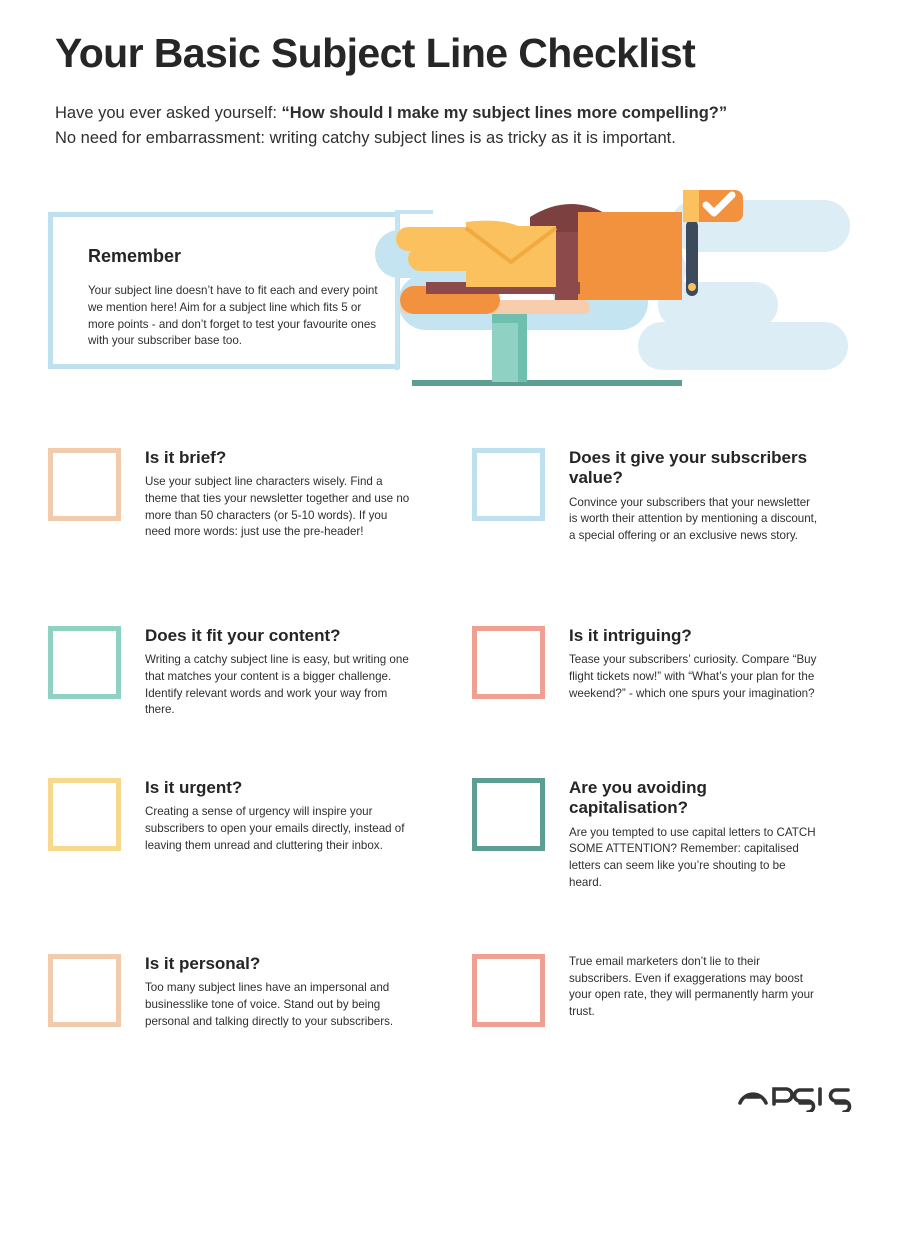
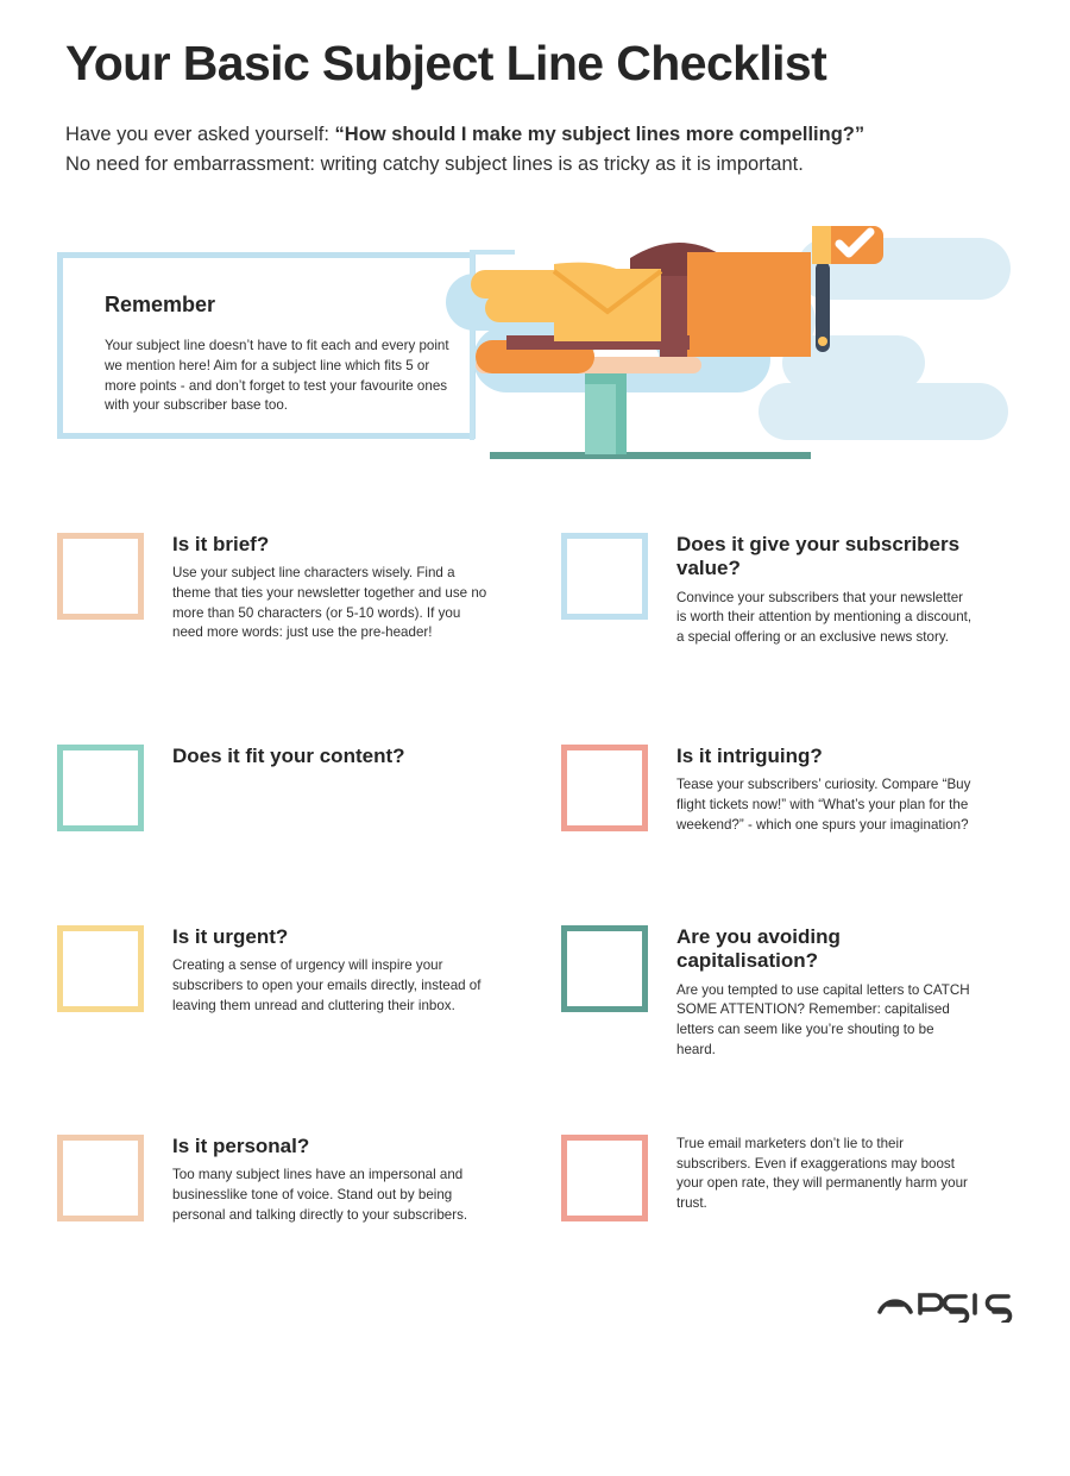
  Your Basic Subject Line Checklist
  Have you ever asked yourself: “How should I make my subject lines more compelling?”
  No need for embarrassment: writing catchy subject lines is as tricky as it is important.
  Remember
  Your subject line doesn’t have to fit each and every point we mention here! Aim for a subject line which fits 5 or more points - and don’t forget to test your favourite ones with your subscriber base too.
  Is it brief?
  Use your subject line characters wisely. Find a theme that ties your newsletter together and use no more than 50 characters (or 5-10 words). If you need more words: just use the pre-header!
  Does it give your subscribers value?
  Convince your subscribers that your newsletter is worth their attention by mentioning a discount, a special offering or an exclusive news story.
  Does it fit your content?
- Writing a catchy subject line is easy, but writing one that matches your content is a bigger challenge. Identify relevant words and work your way from there.
  Is it intriguing?
  Tease your subscribers’ curiosity. Compare “Buy flight tickets now!” with “What’s your plan for the weekend?” - which one spurs your imagination?
  Is it urgent?
  Creating a sense of urgency will inspire your subscribers to open your emails directly, instead of leaving them unread and cluttering their inbox.
  Are you avoiding capitalisation?
  Are you tempted to use capital letters to CATCH SOME ATTENTION? Remember: capitalised letters can seem like you’re shouting to be heard.
  Is it personal?
  Too many subject lines have an impersonal and businesslike tone of voice. Stand out by being personal and talking directly to your subscribers.
  True email marketers don’t lie to their subscribers. Even if exaggerations may boost your open rate, they will permanently harm your trust.
